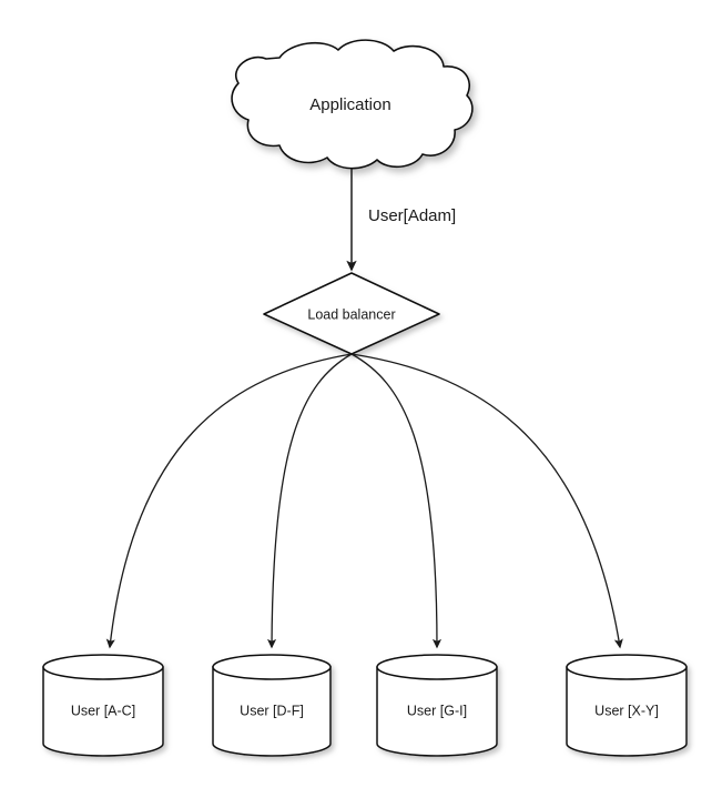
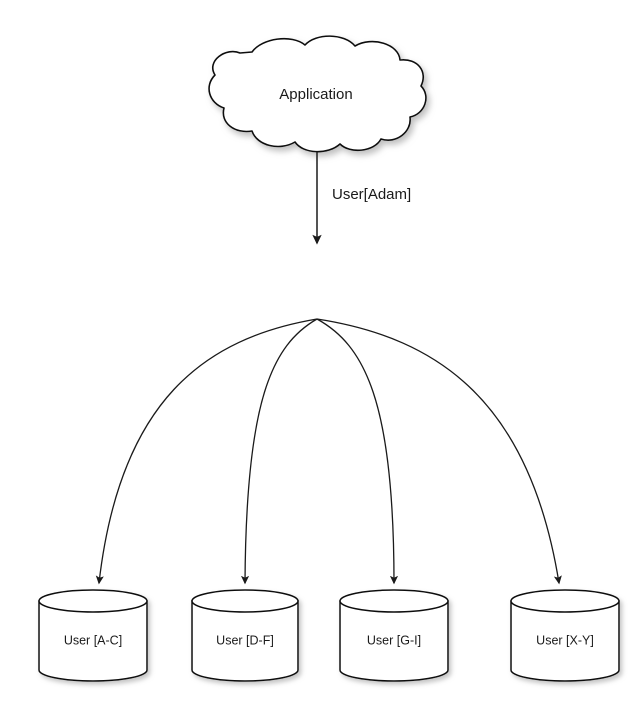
  Application
  User[Adam]
- Load balancer
  User [A-C]
  User [D-F]
  User [G-I]
  User [X-Y]
